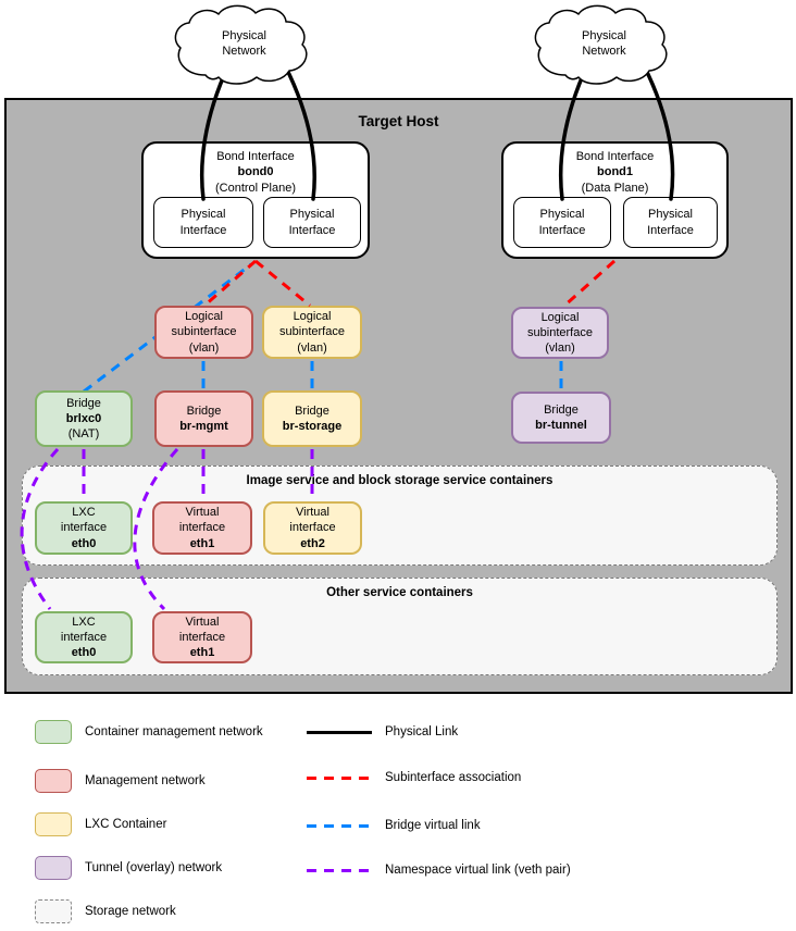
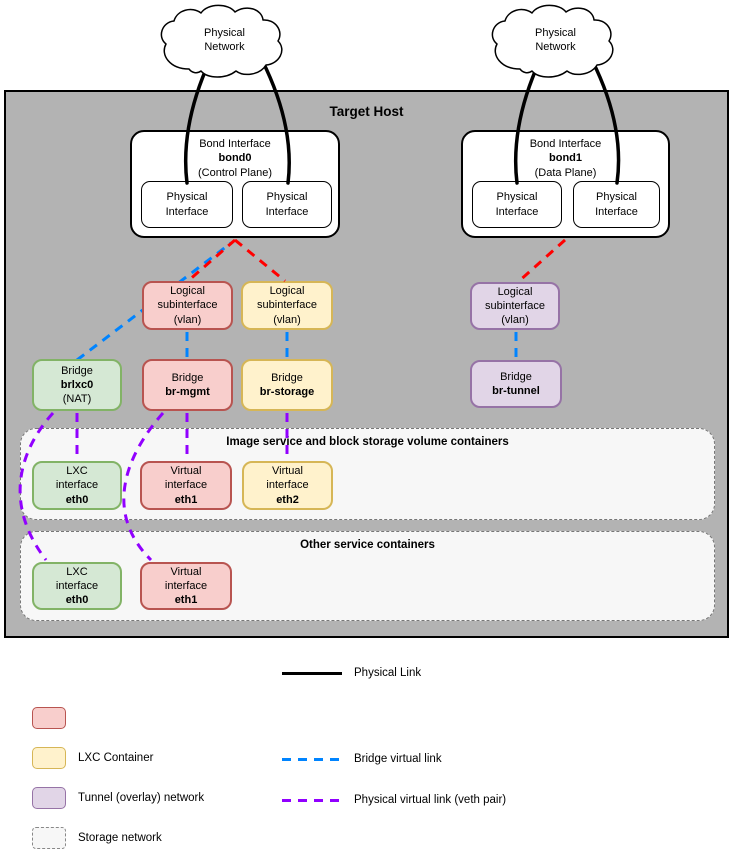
  Target Host
- Image service and block storage service containers
+ Image service and block storage volume containers
  Other service containers
  Bond Interface
  bond0
  (Control Plane)
  Physical
  Interface
  Physical
  Interface
  Bond Interface
  bond1
  (Data Plane)
  Physical
  Interface
  Physical
  Interface
  Logical
  subinterface
  (vlan)
  Logical
  subinterface
  (vlan)
  Logical
  subinterface
  (vlan)
  Bridge
  brlxc0
  (NAT)
  Bridge
  br-mgmt
  Bridge
  br-storage
  Bridge
  br-tunnel
  LXC
  interface
  eth0
  Virtual
  interface
  eth1
  Virtual
  interface
  eth2
  LXC
  interface
  eth0
  Virtual
  interface
  eth1
  Physical
  Network
  Physical
  Network
- Container management network
- Management network
  LXC Container
  Tunnel (overlay) network
  Storage network
  Physical Link
- Subinterface association
  Bridge virtual link
- Namespace virtual link (veth pair)
+ Physical virtual link (veth pair)
